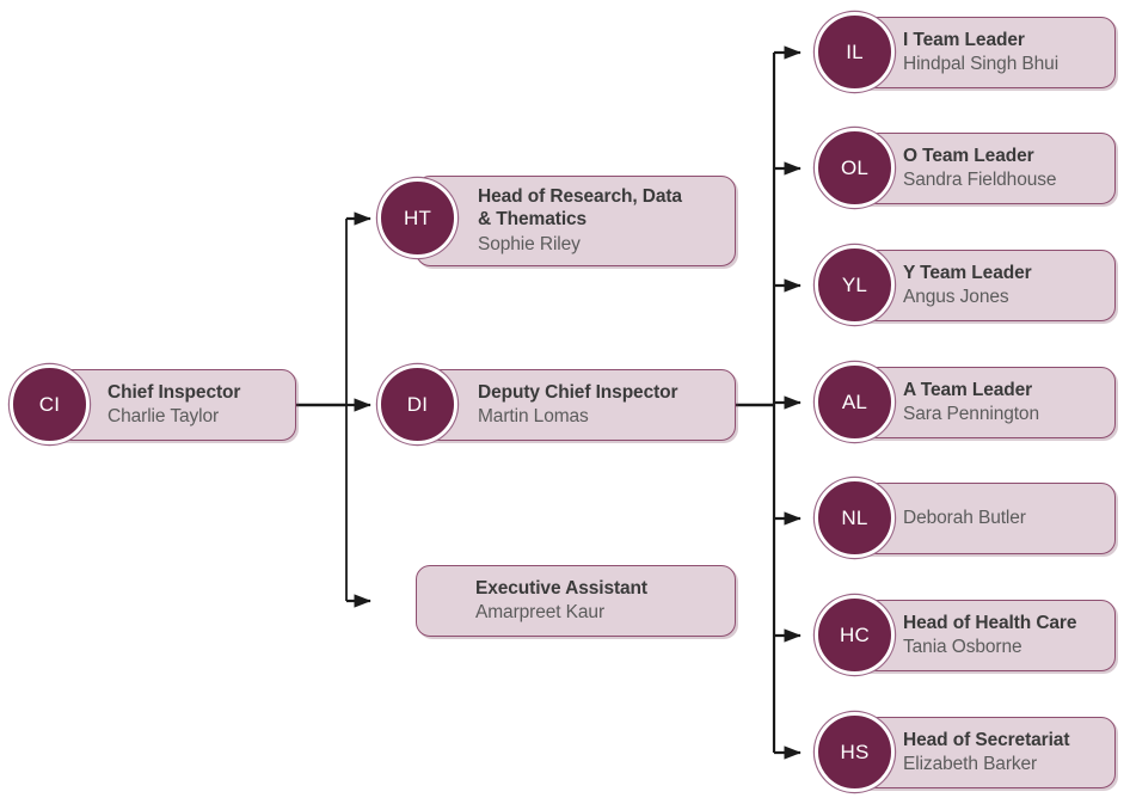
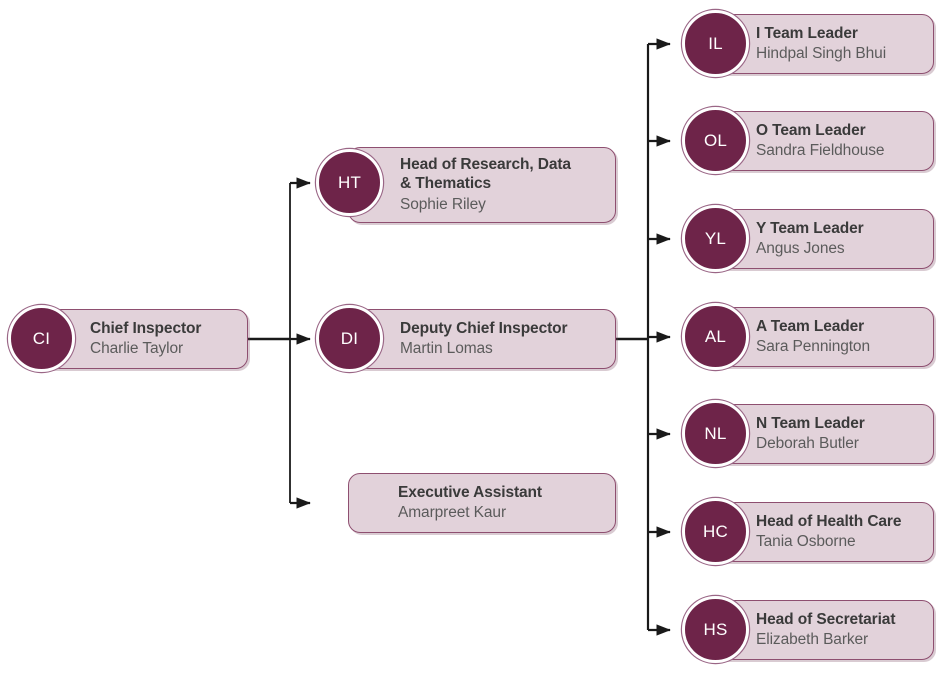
  Chief Inspector
  Charlie Taylor
  CI
  Head of Research, Data
  & Thematics
  Sophie Riley
  HT
  Deputy Chief Inspector
  Martin Lomas
  DI
  Executive Assistant
  Amarpreet Kaur
  I Team Leader
  Hindpal Singh Bhui
  IL
  O Team Leader
  Sandra Fieldhouse
  OL
  Y Team Leader
  Angus Jones
  YL
  A Team Leader
  Sara Pennington
  AL
+ N Team Leader
  Deborah Butler
  NL
  Head of Health Care
  Tania Osborne
  HC
  Head of Secretariat
  Elizabeth Barker
  HS
